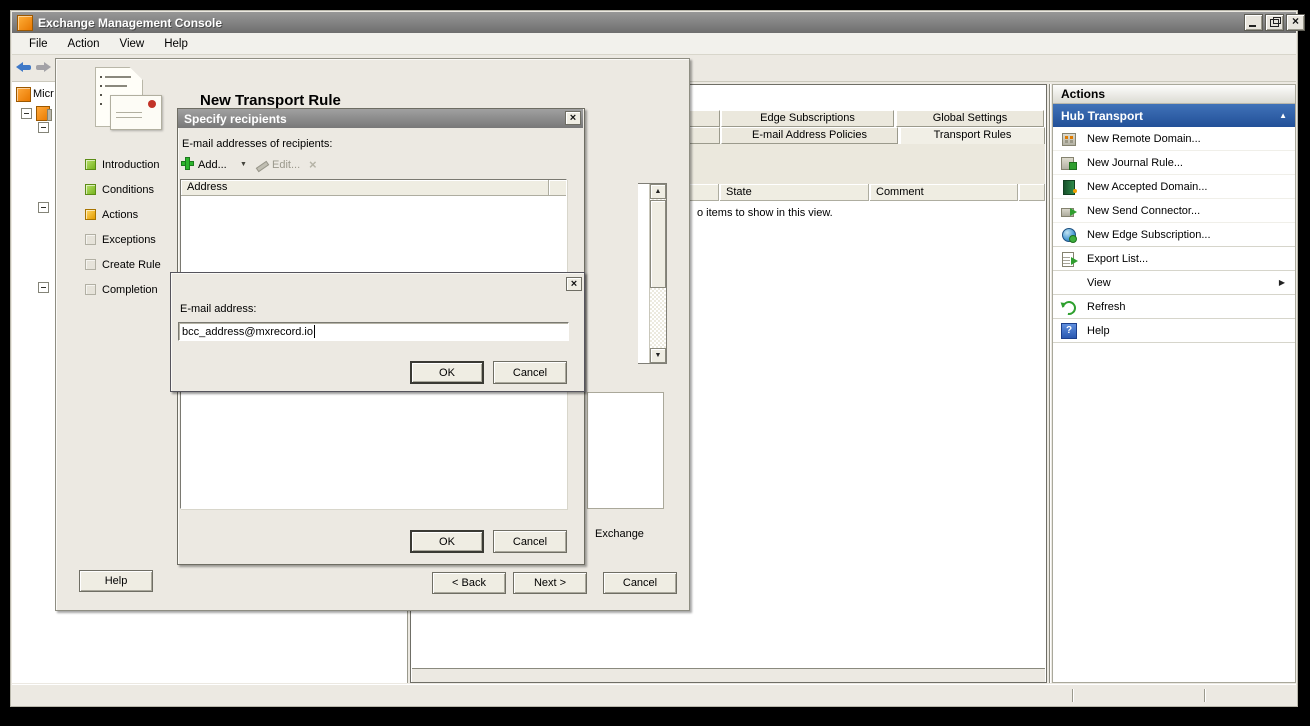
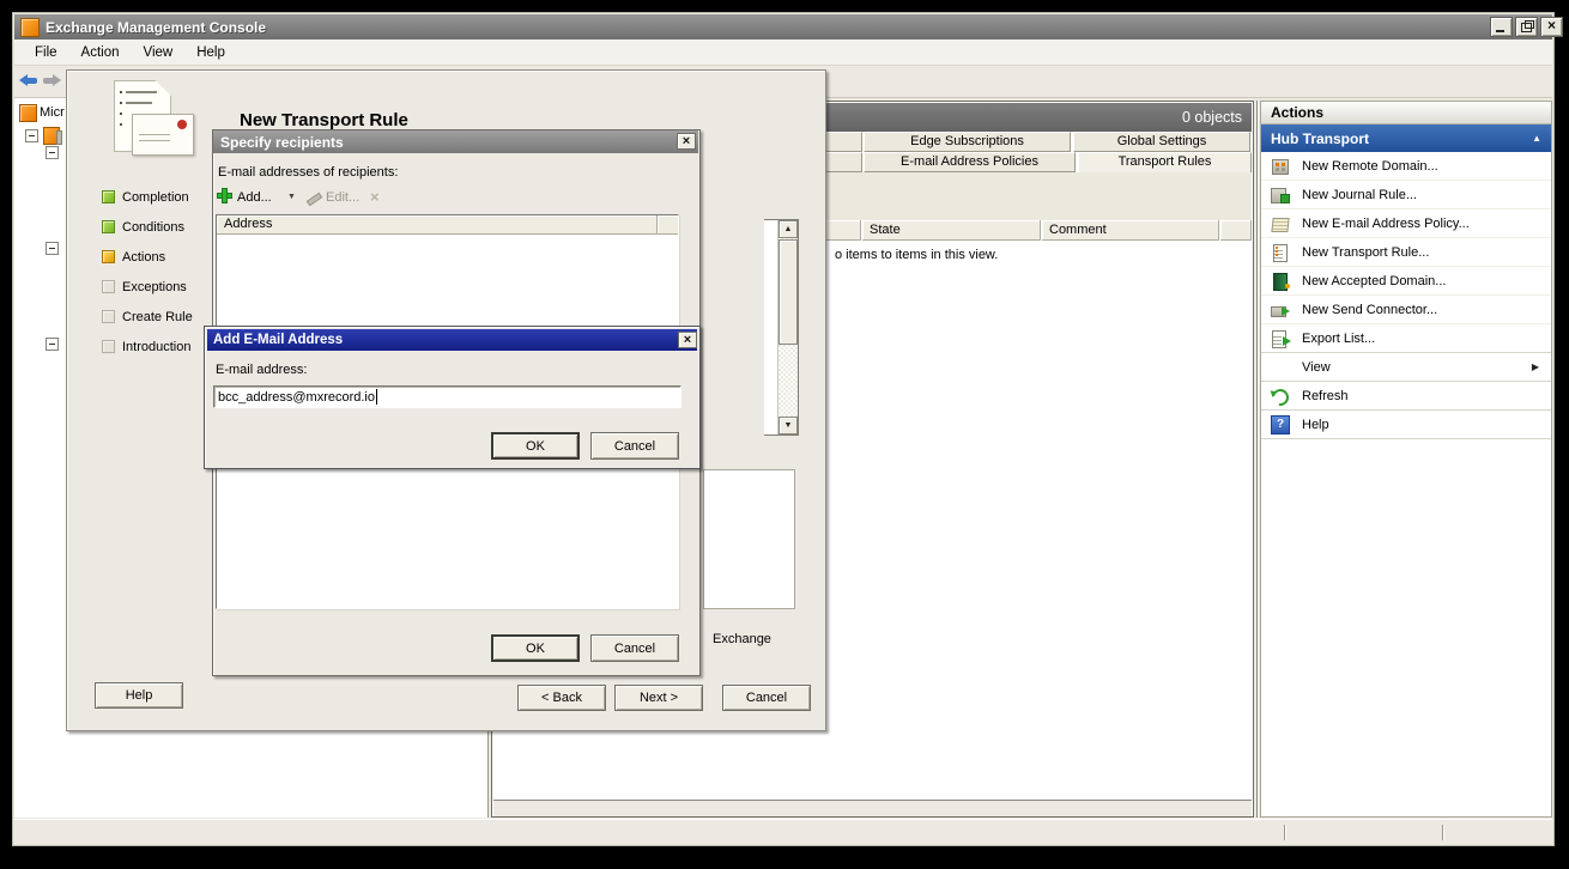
  Exchange Management Console
  File
  Action
  View
  Help
  Micr
+ 0 objects
  Edge Subscriptions
  Global Settings
  E-mail Address Policies
  Transport Rules
  State
  Comment
- o items to show in this view.
+ o items to items in this view.
  Actions
  Hub Transport
  New Remote Domain...
  New Journal Rule...
+ New E-mail Address Policy...
+ New Transport Rule...
  New Accepted Domain...
  New Send Connector...
- New Edge Subscription...
  Export List...
  View
  Refresh
  Help
  New Transport Rule
- Introduction
+ Completion
  Conditions
  Actions
  Exceptions
  Create Rule
- Completion
+ Introduction
  Exchange
  Help
  < Back
  Next >
  Cancel
  Specify recipients
  E-mail addresses of recipients:
  Add...
  Edit...
  Address
  OK
  Cancel
+ Add E-Mail Address
  E-mail address:
  bcc_address@mxrecord.io
  OK
  Cancel
